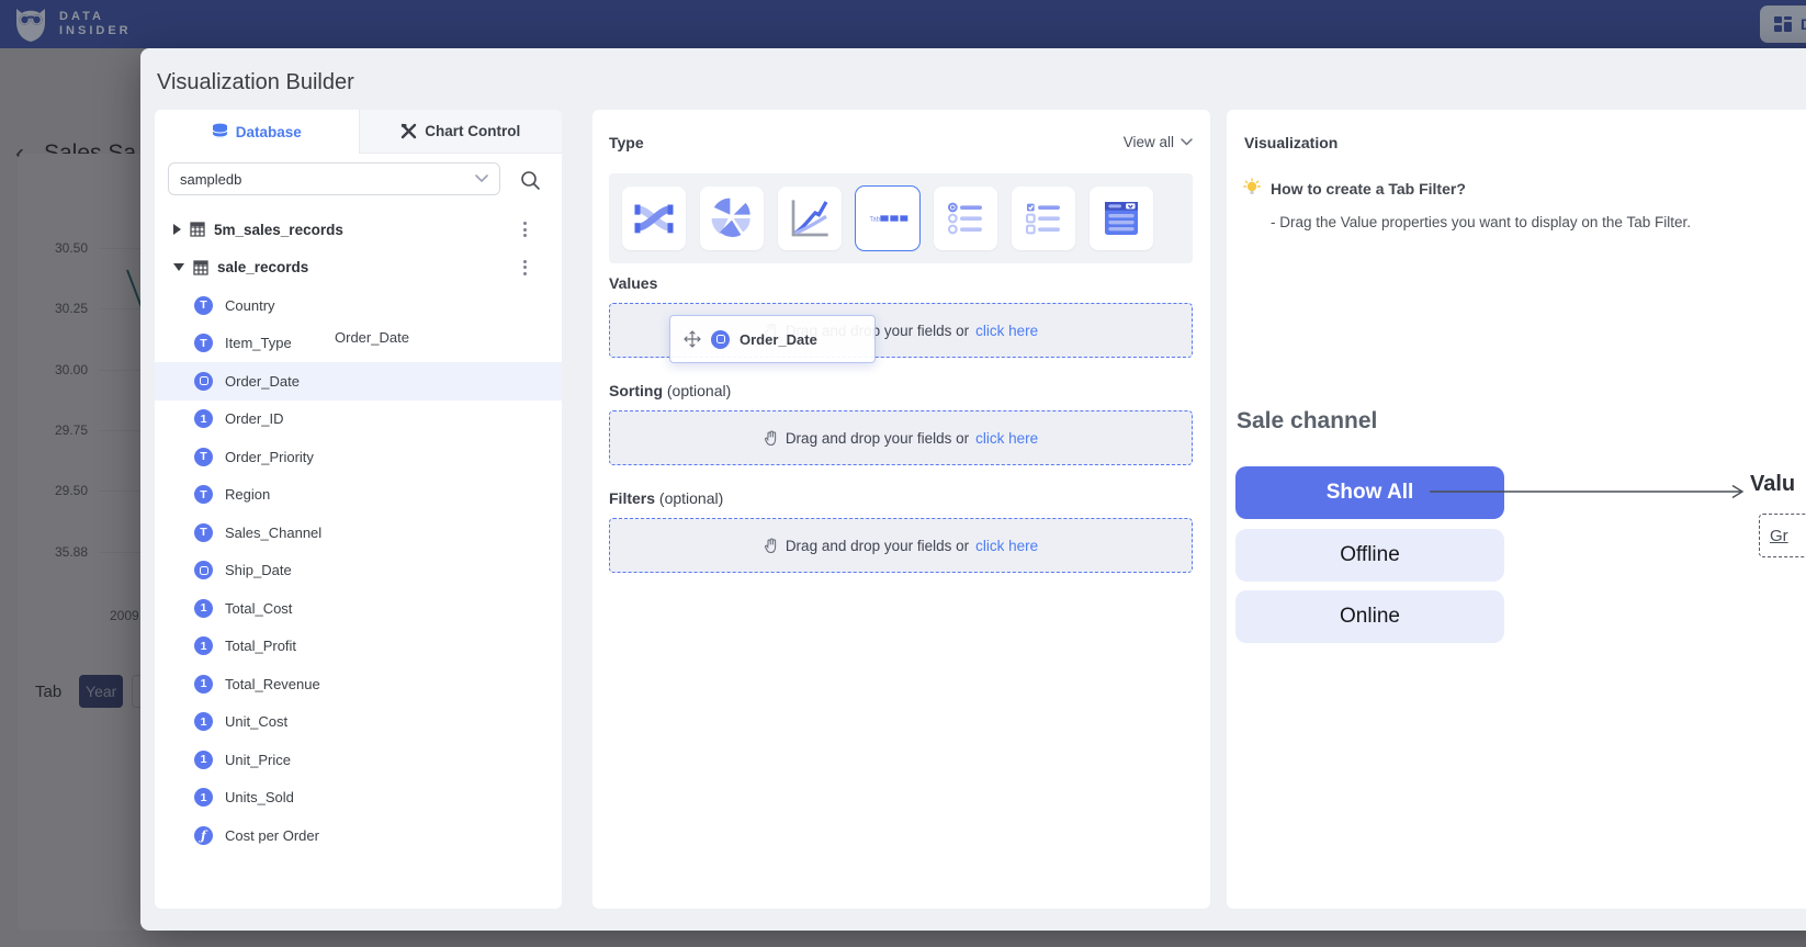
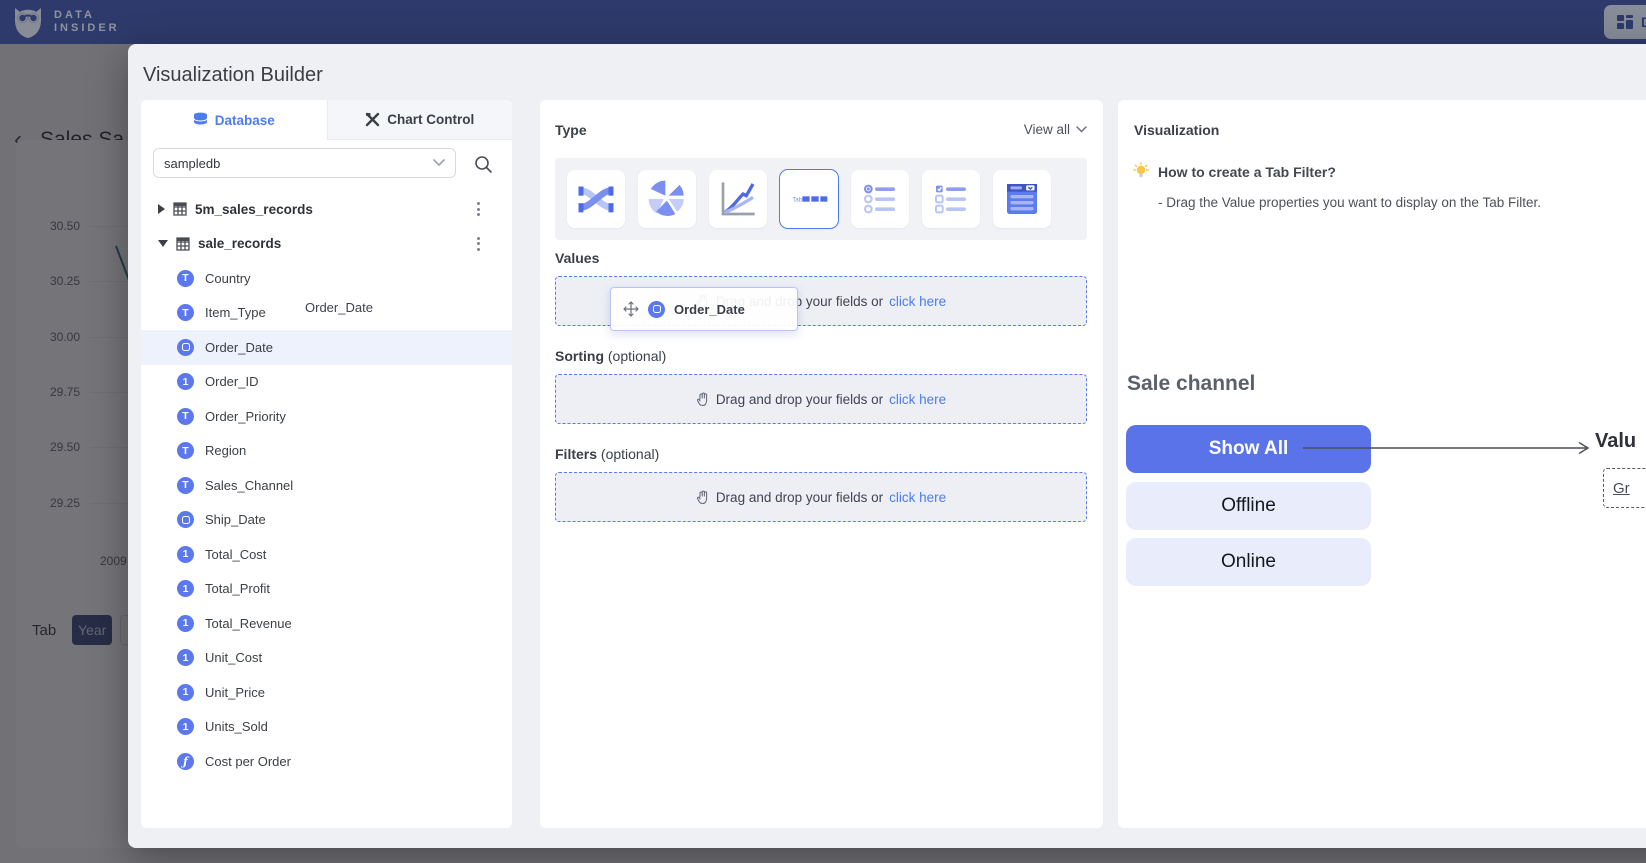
  ‹
  30.50
  30.25
  30.00
  29.75
  29.50
- 35.88
+ 29.25
  2009
  Tab
  Year
  DATA
  INSIDER
  Visualization Builder
  Database
  Chart Control
  sampledb
  5m_sales_records
  sale_records
  T
  Country
  T
  Item_Type
  Order_Date
  1
  Order_ID
  T
  Order_Priority
  T
  Region
  T
  Sales_Channel
  Ship_Date
  1
  Total_Cost
  1
  Total_Profit
  1
  Total_Revenue
  1
  Unit_Cost
  1
  Unit_Price
  1
  Units_Sold
  ƒ
  Cost per Order
  Order_Date
  Type
  View all
  Values
  click here
  Order_Date
  Sorting (optional)
  Drag and drop your fields or
  click here
  Filters (optional)
  Drag and drop your fields or
  click here
  Visualization
  How to create a Tab Filter?
  - Drag the Value properties you want to display on the Tab Filter.
  Sale channel
  Show All
  Offline
  Online
  Valu
  Gr
